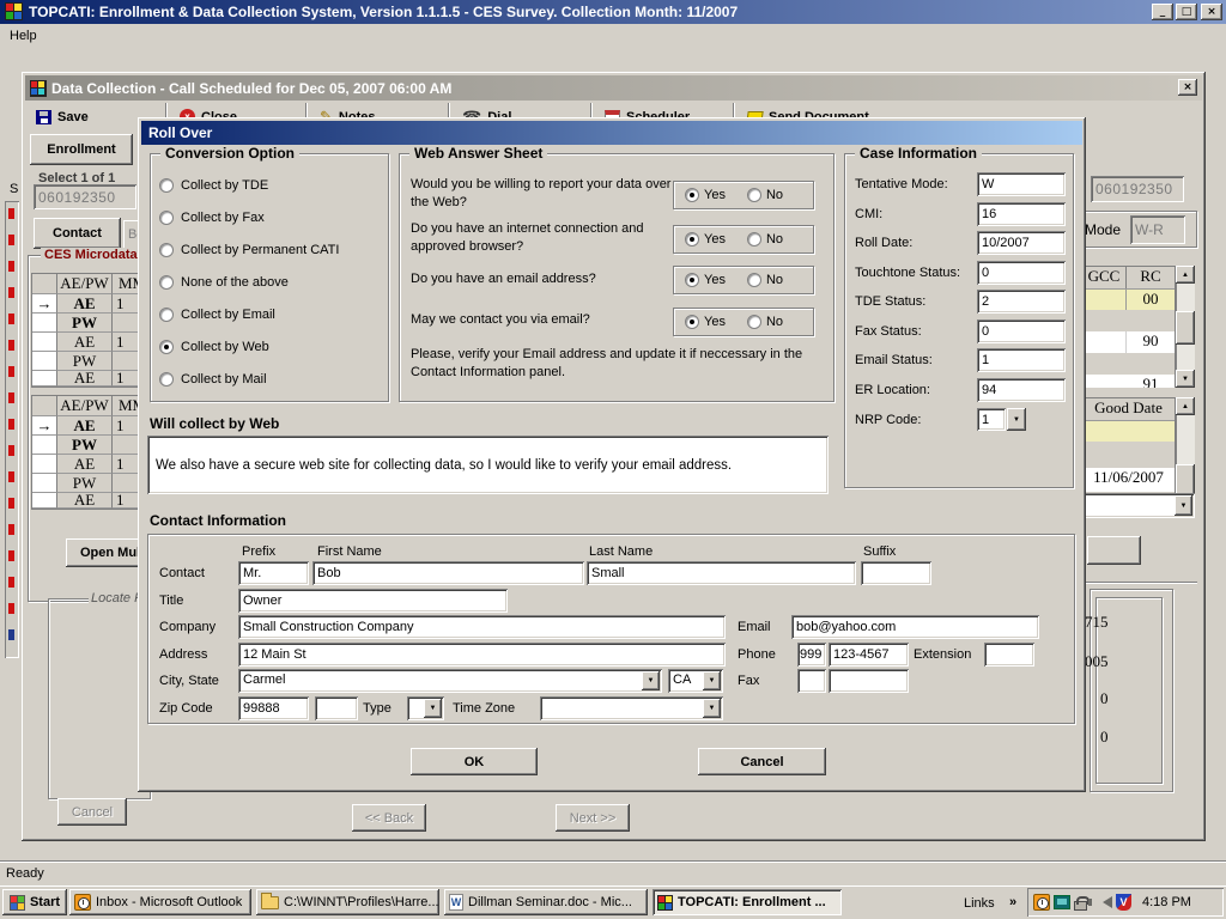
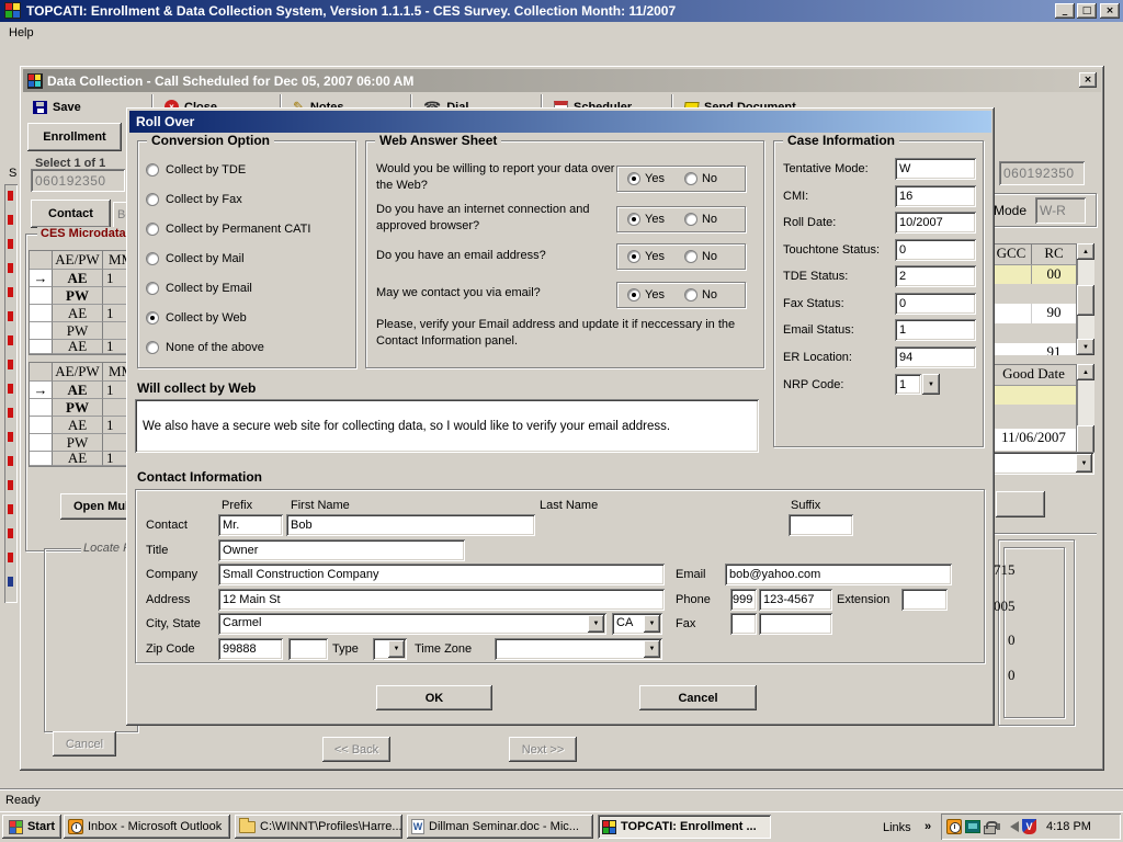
  TOPCATI: Enrollment & Data Collection System, Version 1.1.1.5 - CES Survey. Collection Month: 11/2007
  _
  □
  ×
  Help
  S
  Data Collection - Call Scheduled for Dec 05, 2007 06:00 AM
  ×
  Save
  ✎
  ☎
  Enrollment
  Select 1 of 1
  060192350
  Contact
  CES Microdata
  AE/PW
  →
  AE
  1
  PW
  AE
  1
  PW
  AE
  1
  AE/PW
  →
  AE
  1
  PW
  AE
  1
  PW
  AE
  1
  Locate
  Cancel
  060192350
  Mode
  W-R
  GCC
  RC
  00
  90
  91
  Good Date
  11/06/2007
  715
  005
  0
  0
  << Back
  Next >>
  Roll Over
  Conversion Option
  Collect by TDE
  Collect by Fax
  Collect by Permanent CATI
- None of the above
+ Collect by Mail
  Collect by Email
  Collect by Web
- Collect by Mail
+ None of the above
  Web Answer Sheet
  Would you be willing to report your data over the Web?
  Yes
  No
  Do you have an internet connection and approved browser?
  Yes
  No
  Do you have an email address?
  Yes
  No
  May we contact you via email?
  Yes
  No
  Please, verify your Email address and update it if neccessary in the Contact Information panel.
  Case Information
  Tentative Mode:
  W
  CMI:
  16
  Roll Date:
  10/2007
  Touchtone Status:
  0
  TDE Status:
  2
  Fax Status:
  0
  Email Status:
  1
  ER Location:
  94
  NRP Code:
  1
  Will collect by Web
  We also have a secure web site for collecting data, so I would like to verify your email address.
  Contact Information
  Prefix
  First Name
  Last Name
  Suffix
  Contact
  Mr.
  Bob
- Small
  Title
  Owner
  Company
  Small Construction Company
  Email
  bob@yahoo.com
  Address
  12 Main St
  Phone
  999
  123-4567
  Extension
  City, State
  Carmel
  CA
  Fax
  Zip Code
  99888
  Type
  Time Zone
  OK
  Cancel
  Ready
  Start
  Inbox - Microsoft Outlook
  C:\WINNT\Profiles\Harre...
  W
  Dillman Seminar.doc - Mic...
  TOPCATI: Enrollment ...
  Links
  »
  V
  4:18 PM
